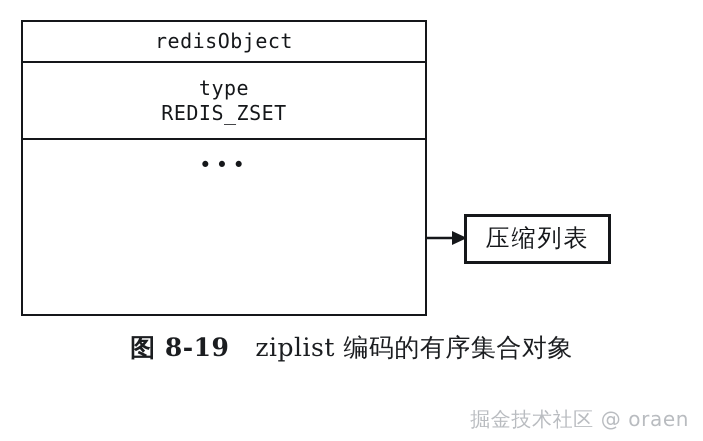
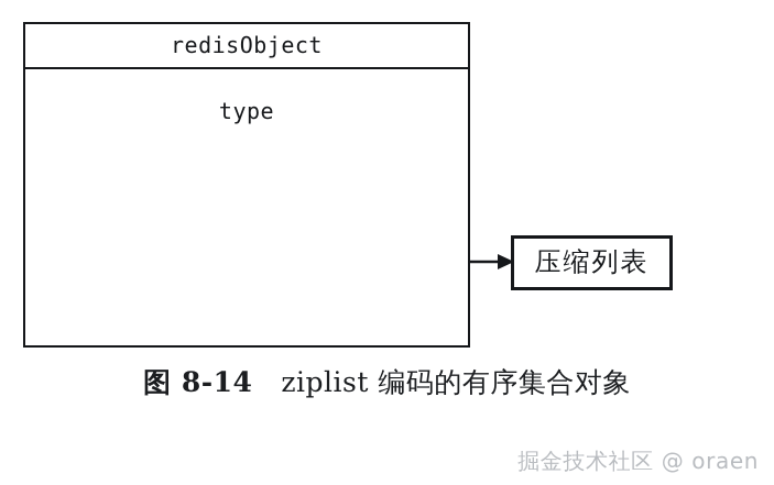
  redisObject
  type
- REDIS_ZSET
- •••
  压缩列表
- 图 8-19 ziplist 编码的有序集合对象
+ 图 8-14 ziplist 编码的有序集合对象
  掘金技术社区 @ oraen
